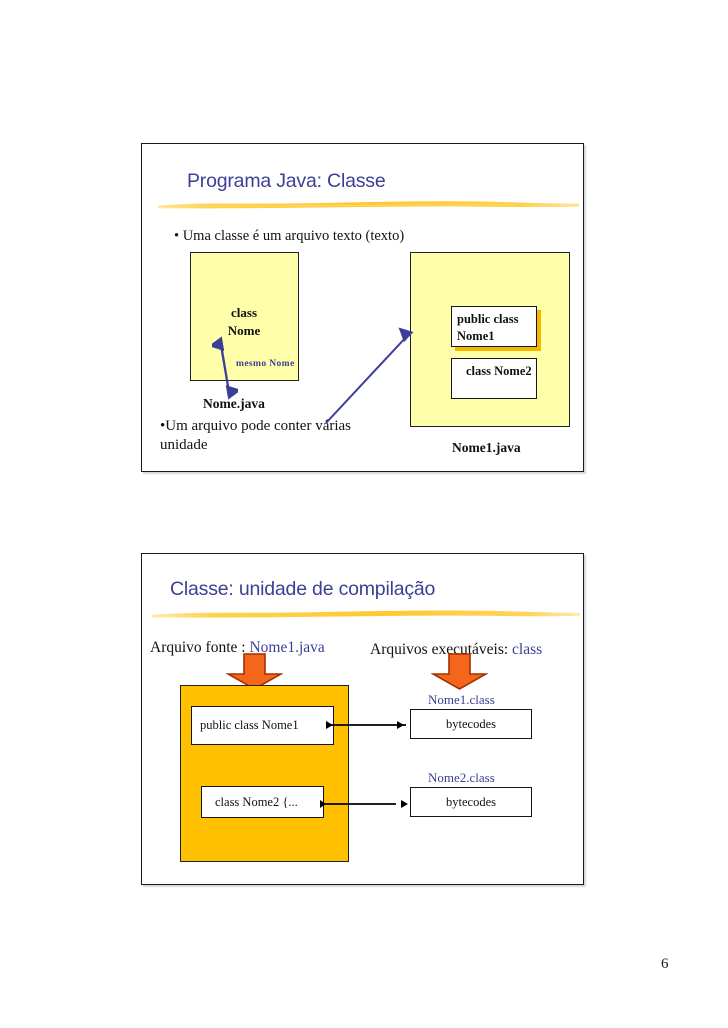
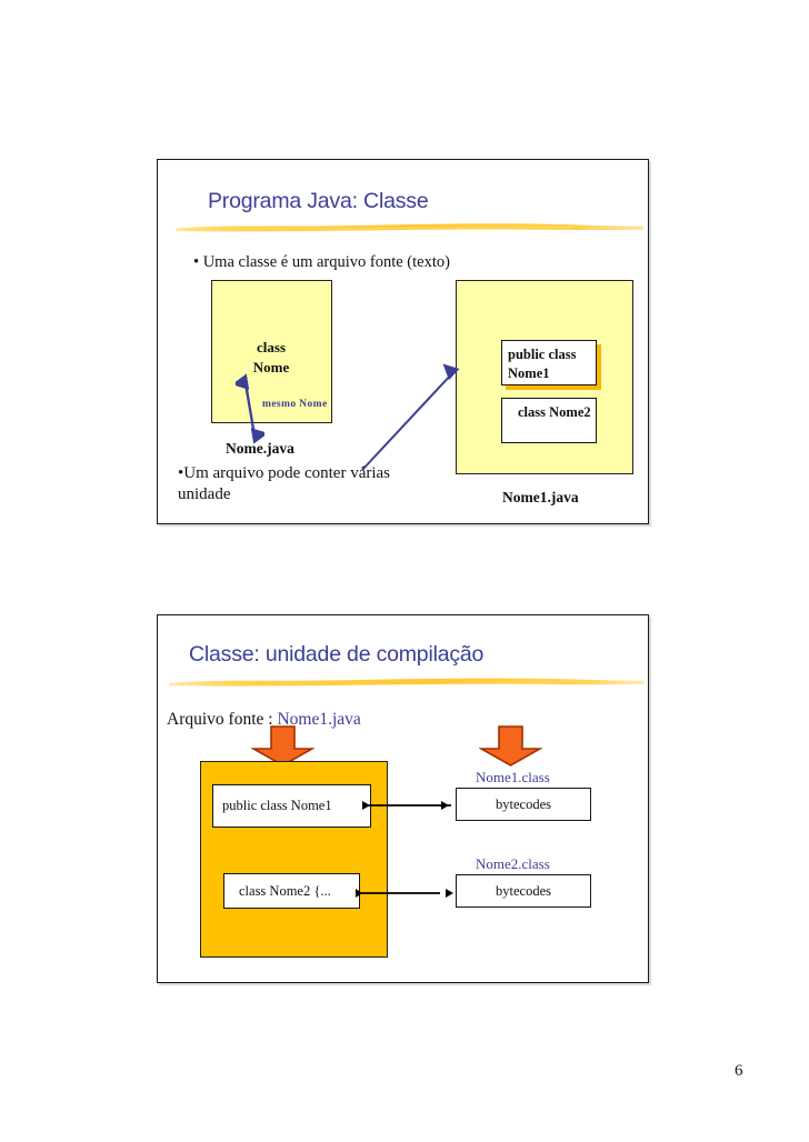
  Programa Java: Classe
- • Uma classe é um arquivo texto (texto)
+ • Uma classe é um arquivo fonte (texto)
  class Nome
  mesmo Nome
  Nome.java
  public class Nome1
  class Nome2
  Nome1.java
  •Um arquivo pode conter várias unidade
  Classe: unidade de compilação
  Arquivo fonte : Nome1.java
- Arquivos executáveis: class
  public class Nome1
  class Nome2 {...
  Nome1.class
  bytecodes
  Nome2.class
  bytecodes
  6
